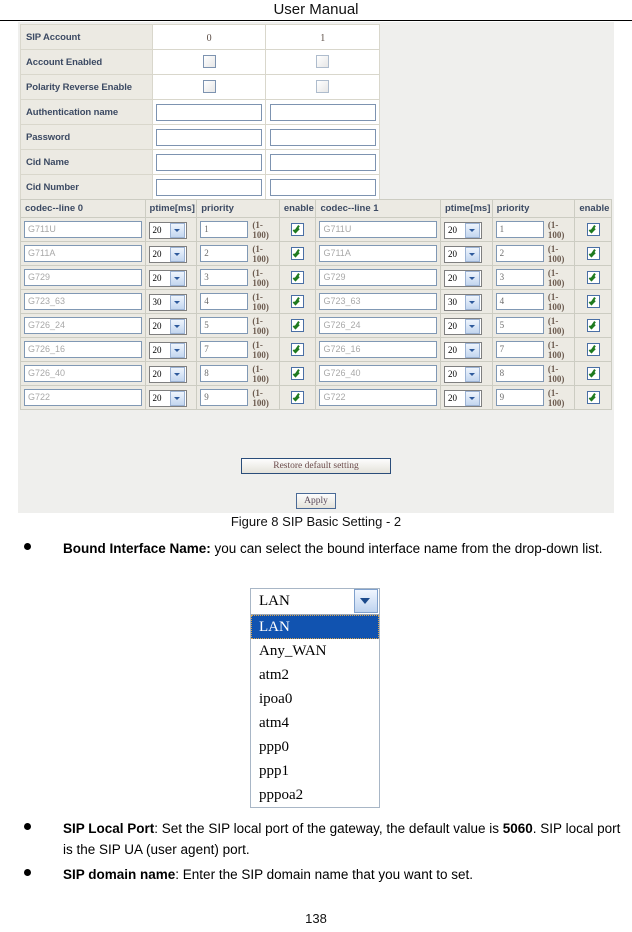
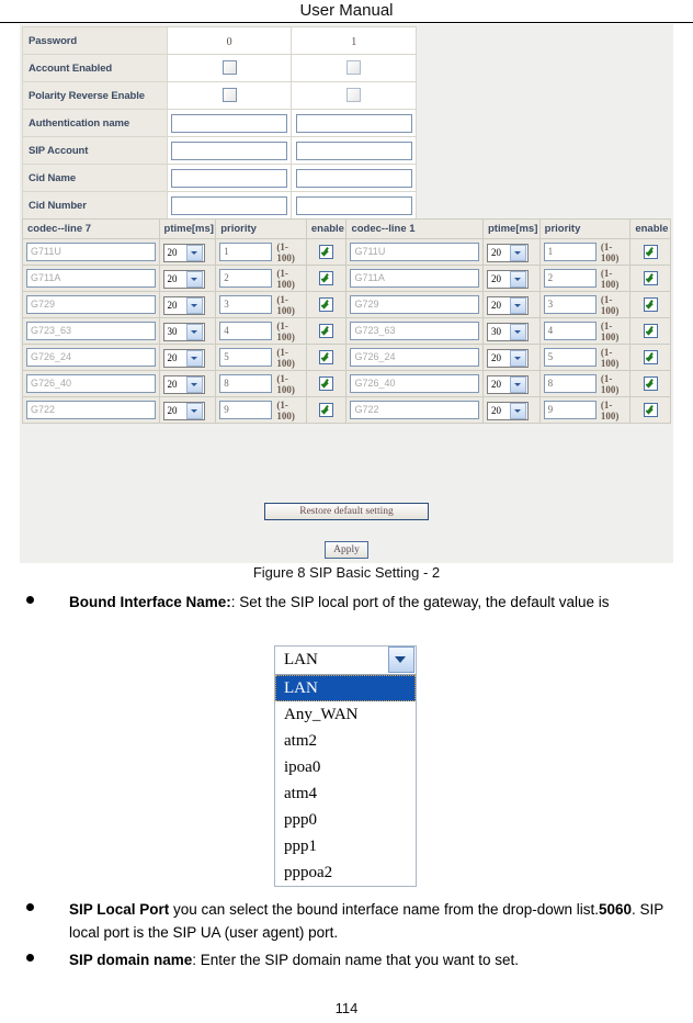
  User Manual
- SIP Account	0	1
+ Password	0	1
  Account Enabled
  Polarity Reverse Enable
  Authentication name
- Password
+ SIP Account
  Cid Name
  Cid Number
- codec--line 0	ptime[ms]	priority	enable	codec--line 1	ptime[ms]	priority	enable
+ codec--line 7	ptime[ms]	priority	enable	codec--line 1	ptime[ms]	priority	enable
  G711U	20	1 (1-100)		G711U	20	1 (1-100)
  G711A	20	2 (1-100)		G711A	20	2 (1-100)
  G729	20	3 (1-100)		G729	20	3 (1-100)
  G723_63	30	4 (1-100)		G723_63	30	4 (1-100)
  G726_24	20	5 (1-100)		G726_24	20	5 (1-100)
- G726_16	20	7 (1-100)		G726_16	20	7 (1-100)
  G726_40	20	8 (1-100)		G726_40	20	8 (1-100)
  G722	20	9 (1-100)		G722	20	9 (1-100)
  Restore default setting
  Apply
  Figure 8 SIP Basic Setting - 2
- Bound Interface Name: you can select the bound interface name from the drop-down list.
+ Bound Interface Name:: Set the SIP local port of the gateway, the default value is
  LAN
  LAN
  Any_WAN
  atm2
  ipoa0
  atm4
  ppp0
  ppp1
  pppoa2
- SIP Local Port: Set the SIP local port of the gateway, the default value is 5060. SIP local port is the SIP UA (user agent) port.
+ SIP Local Port you can select the bound interface name from the drop-down list.5060. SIP local port is the SIP UA (user agent) port.
  SIP domain name: Enter the SIP domain name that you want to set.
- 138
+ 114
